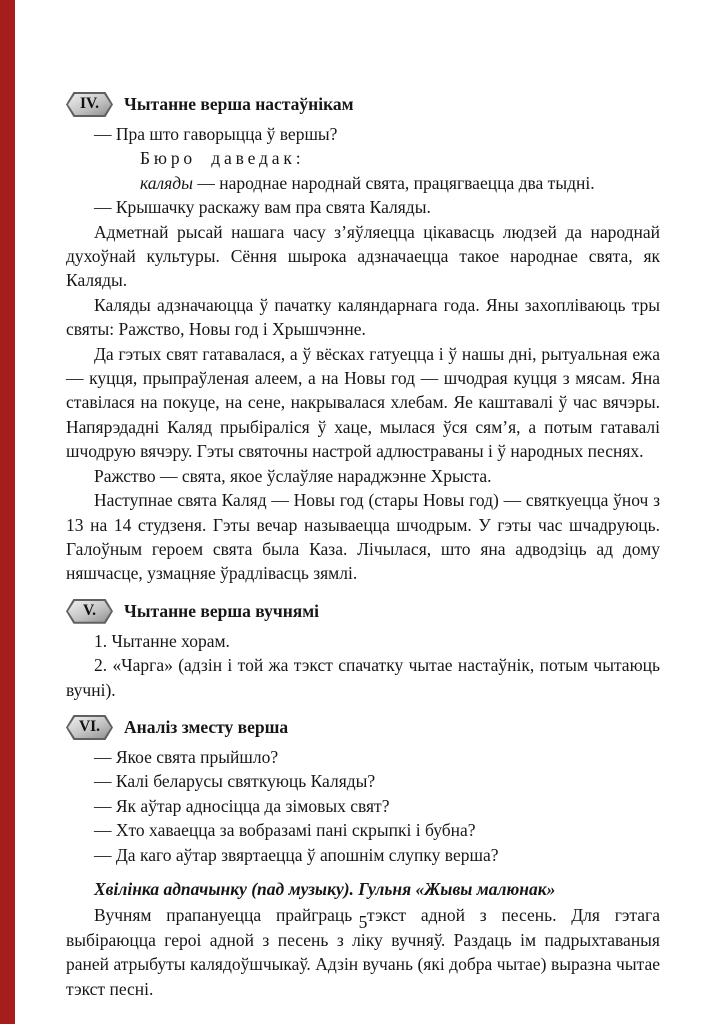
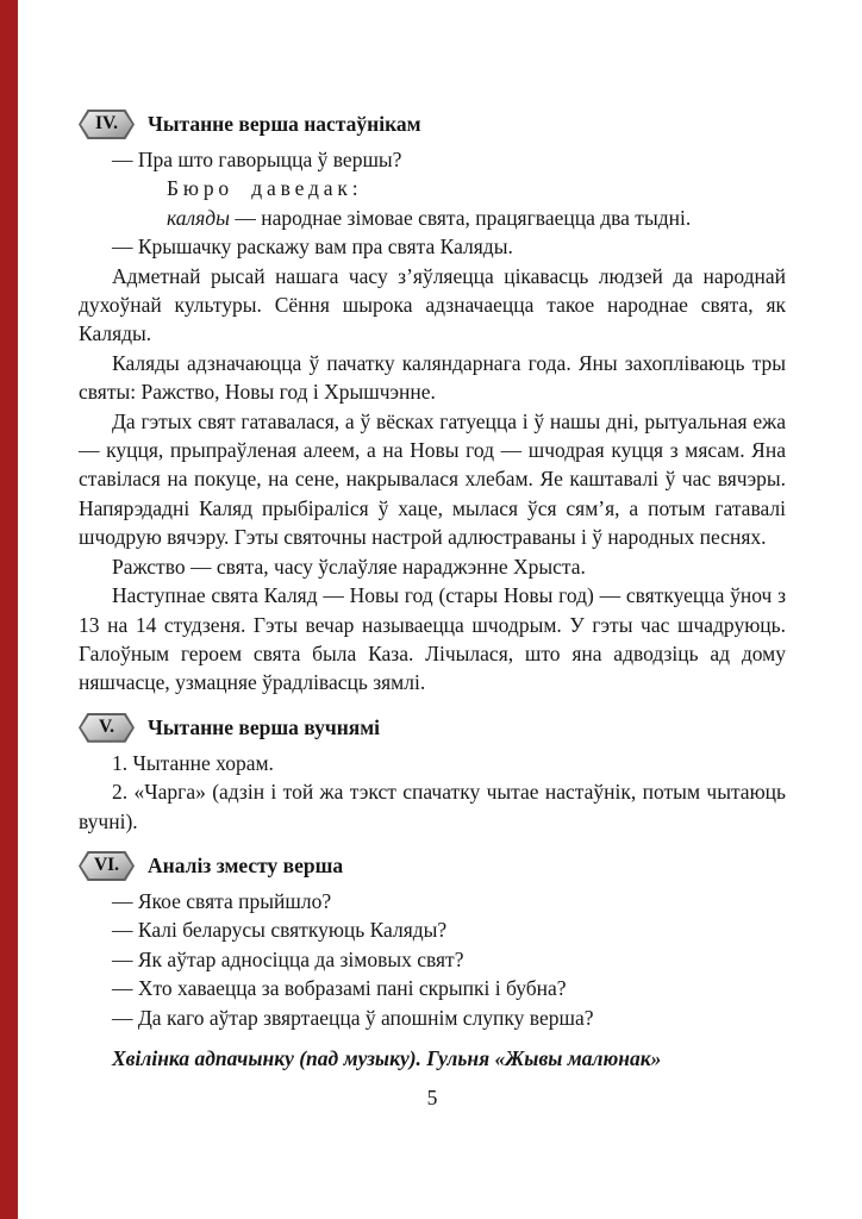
  IV.
  Чытанне верша настаўнікам
  — Пра што гаворыцца ў вершы?
  Бюро даведак:
- каляды — народнае народнай свята, працягваецца два тыдні.
+ каляды — народнае зімовае свята, працягваецца два тыдні.
  — Крышачку раскажу вам пра свята Каляды.
  Адметнай рысай нашага часу з’яўляецца цікавасць людзей да народнай духоўнай культуры. Сёння шырока адзначаецца такое народнае свята, як Каляды.
  Каляды адзначаюцца ў пачатку каляндарнага года. Яны захопліваюць тры святы: Ражство, Новы год і Хрышчэнне.
  Да гэтых свят гатавалася, а ў вёсках гатуецца і ў нашы дні, рытуальная ежа — куцця, прыпраўленая алеем, а на Новы год — шчодрая куцця з мясам. Яна ставілася на покуце, на сене, накрывалася хлебам. Яе каштавалі ў час вячэры. Напярэдадні Каляд прыбіраліся ў хаце, мылася ўся сям’я, а потым гатавалі шчодрую вячэру. Гэты святочны настрой адлюстраваны і ў народных песнях.
- Ражство — свята, якое ўслаўляе нараджэнне Хрыста.
+ Ражство — свята, часу ўслаўляе нараджэнне Хрыста.
  Наступнае свята Каляд — Новы год (стары Новы год) — святкуецца ўноч з 13 на 14 студзеня. Гэты вечар называецца шчодрым. У гэты час шчадруюць. Галоўным героем свята была Каза. Лічылася, што яна адводзіць ад дому няшчасце, узмацняе ўрадлівасць зямлі.
  V.
  Чытанне верша вучнямі
  1. Чытанне хорам.
  2. «Чарга» (адзін і той жа тэкст спачатку чытае настаўнік, потым чытаюць вучні).
  VI.
  Аналіз зместу верша
  — Якое свята прыйшло?
  — Калі беларусы святкуюць Каляды?
  — Як аўтар адносіцца да зімовых свят?
  — Хто хаваецца за вобразамі пані скрыпкі і бубна?
  — Да каго аўтар звяртаецца ў апошнім слупку верша?
  Хвілінка адпачынку (пад музыку). Гульня «Жывы малюнак»
- Вучням прапануецца прайграць тэкст адной з песень. Для гэтага выбіраюцца героі адной з песень з ліку вучняў. Раздаць ім падрыхтаваныя раней атрыбуты калядоўшчыкаў. Адзін вучань (які добра чытае) выразна чытае тэкст песні.
  5
